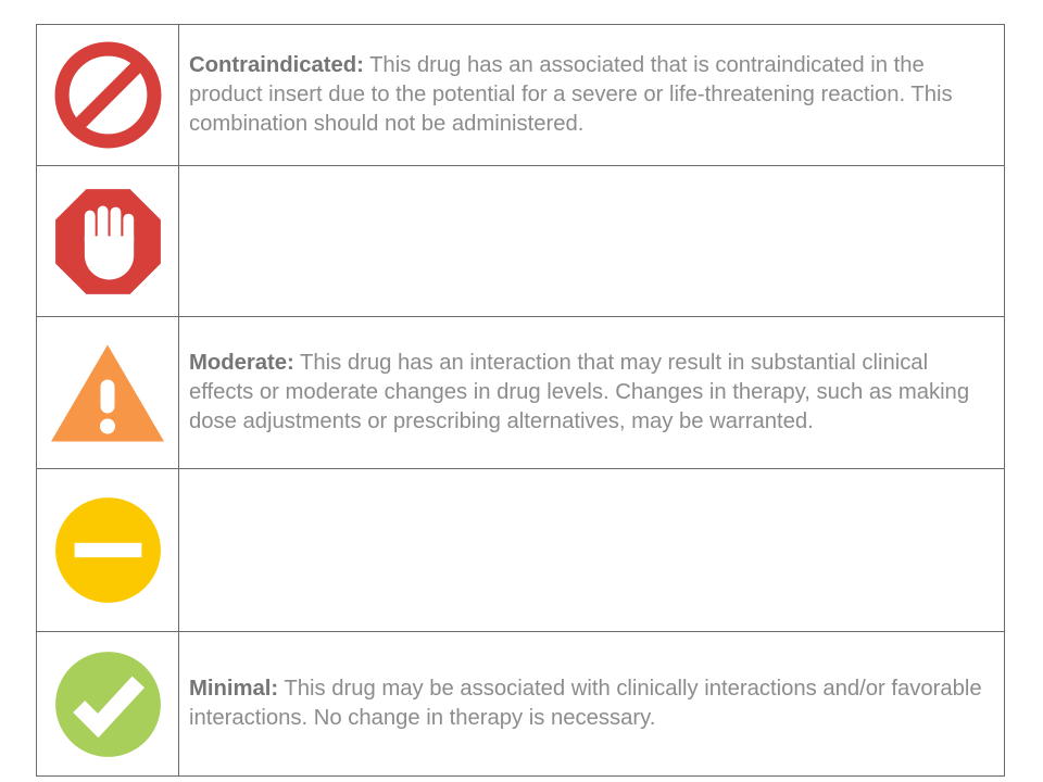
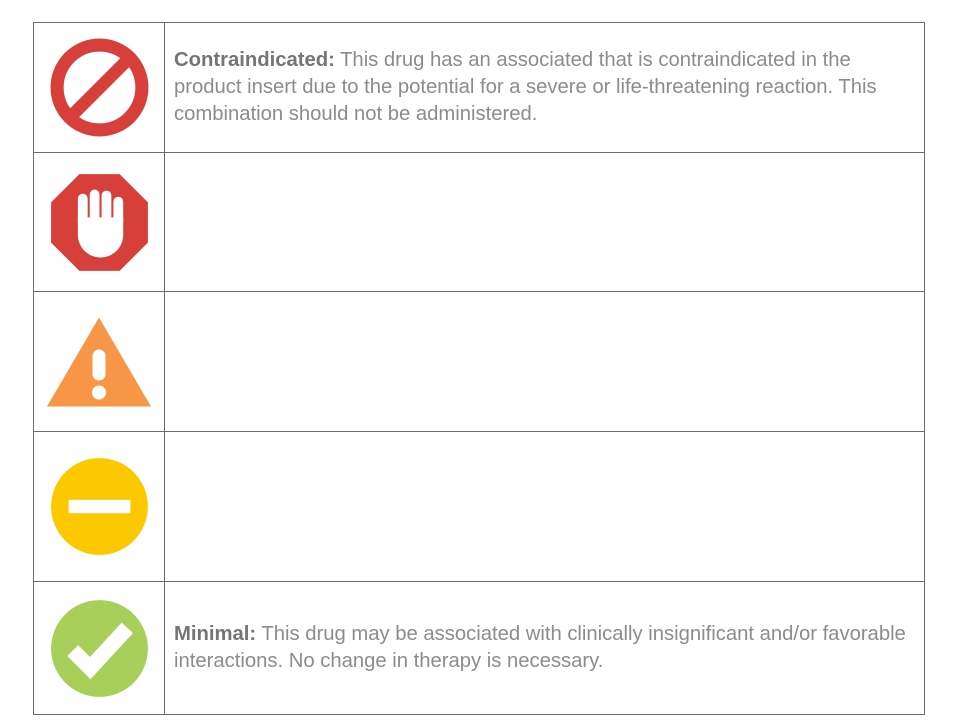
  Contraindicated: This drug has an associated that is contraindicated in the product insert due to the potential for a severe or life-threatening reaction. This combination should not be administered.
- Moderate: This drug has an interaction that may result in substantial clinical effects or moderate changes in drug levels. Changes in therapy, such as making dose adjustments or prescribing alternatives, may be warranted.
- Minimal: This drug may be associated with clinically interactions and/or favorable interactions. No change in therapy is necessary.
+ Minimal: This drug may be associated with clinically insignificant and/or favorable interactions. No change in therapy is necessary.
